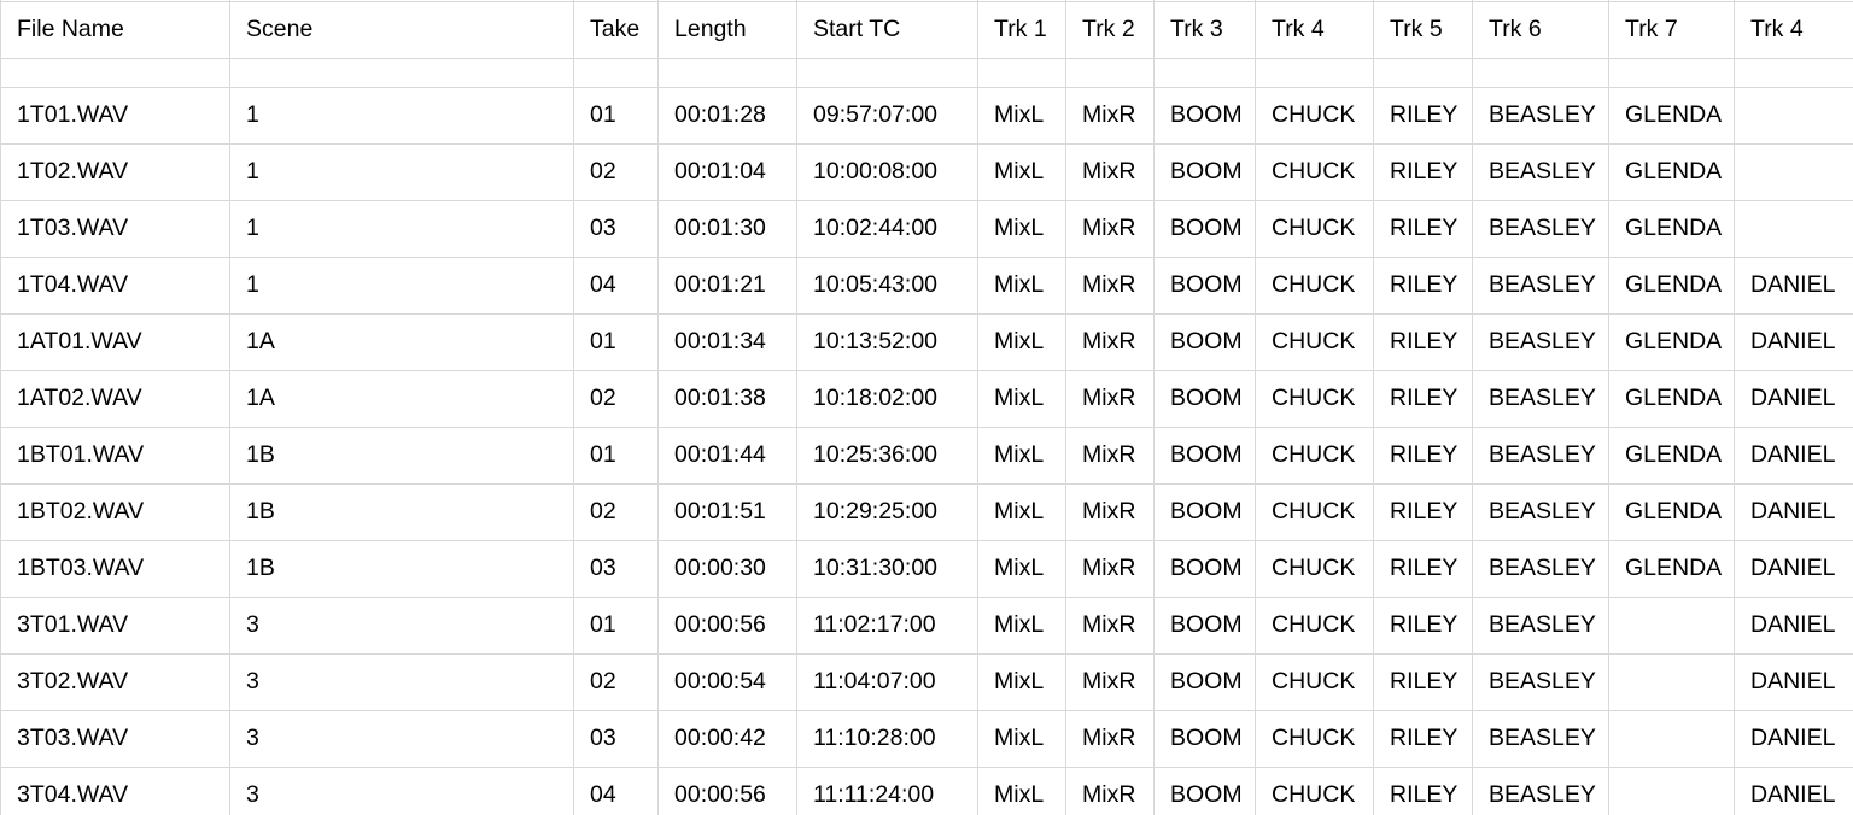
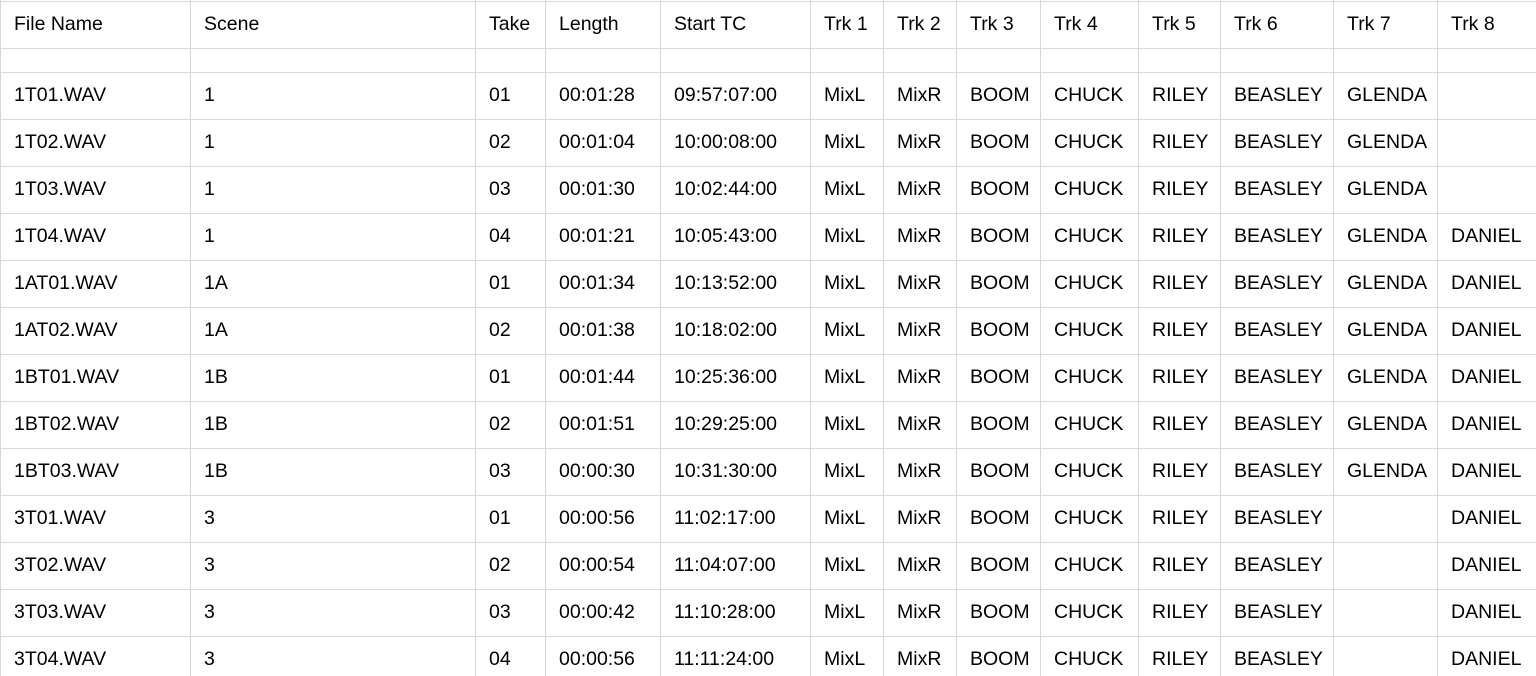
- File Name	Scene	Take	Length	Start TC	Trk 1	Trk 2	Trk 3	Trk 4	Trk 5	Trk 6	Trk 7	Trk 4
+ File Name	Scene	Take	Length	Start TC	Trk 1	Trk 2	Trk 3	Trk 4	Trk 5	Trk 6	Trk 7	Trk 8
  1T01.WAV	1	01	00:01:28	09:57:07:00	MixL	MixR	BOOM	CHUCK	RILEY	BEASLEY	GLENDA
  1T02.WAV	1	02	00:01:04	10:00:08:00	MixL	MixR	BOOM	CHUCK	RILEY	BEASLEY	GLENDA
  1T03.WAV	1	03	00:01:30	10:02:44:00	MixL	MixR	BOOM	CHUCK	RILEY	BEASLEY	GLENDA
  1T04.WAV	1	04	00:01:21	10:05:43:00	MixL	MixR	BOOM	CHUCK	RILEY	BEASLEY	GLENDA	DANIEL
  1AT01.WAV	1A	01	00:01:34	10:13:52:00	MixL	MixR	BOOM	CHUCK	RILEY	BEASLEY	GLENDA	DANIEL
  1AT02.WAV	1A	02	00:01:38	10:18:02:00	MixL	MixR	BOOM	CHUCK	RILEY	BEASLEY	GLENDA	DANIEL
  1BT01.WAV	1B	01	00:01:44	10:25:36:00	MixL	MixR	BOOM	CHUCK	RILEY	BEASLEY	GLENDA	DANIEL
  1BT02.WAV	1B	02	00:01:51	10:29:25:00	MixL	MixR	BOOM	CHUCK	RILEY	BEASLEY	GLENDA	DANIEL
  1BT03.WAV	1B	03	00:00:30	10:31:30:00	MixL	MixR	BOOM	CHUCK	RILEY	BEASLEY	GLENDA	DANIEL
  3T01.WAV	3	01	00:00:56	11:02:17:00	MixL	MixR	BOOM	CHUCK	RILEY	BEASLEY		DANIEL
  3T02.WAV	3	02	00:00:54	11:04:07:00	MixL	MixR	BOOM	CHUCK	RILEY	BEASLEY		DANIEL
  3T03.WAV	3	03	00:00:42	11:10:28:00	MixL	MixR	BOOM	CHUCK	RILEY	BEASLEY		DANIEL
  3T04.WAV	3	04	00:00:56	11:11:24:00	MixL	MixR	BOOM	CHUCK	RILEY	BEASLEY		DANIEL
